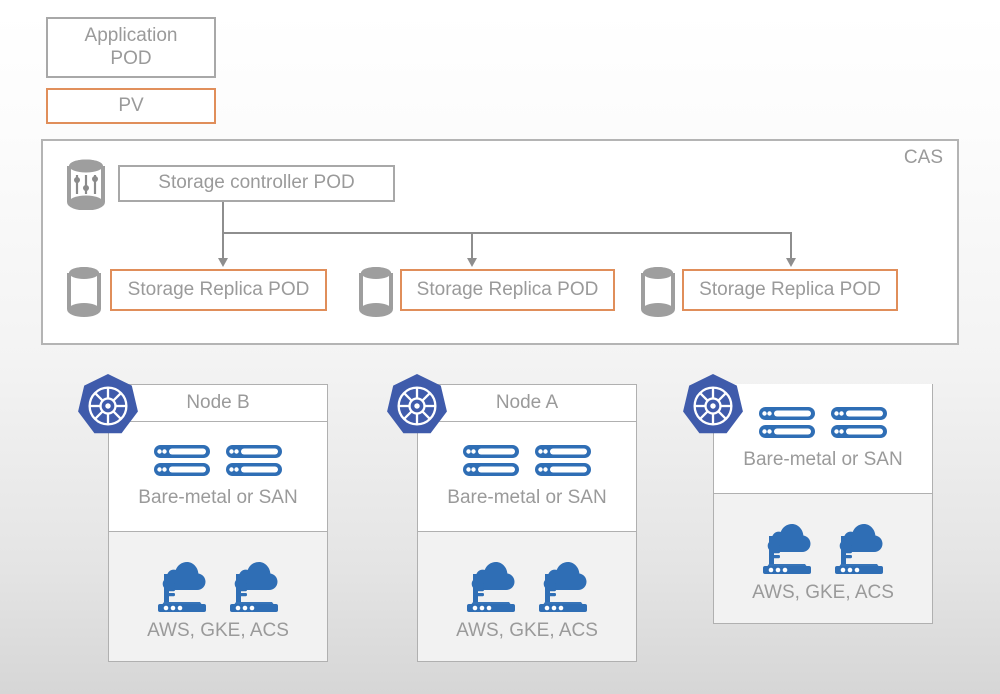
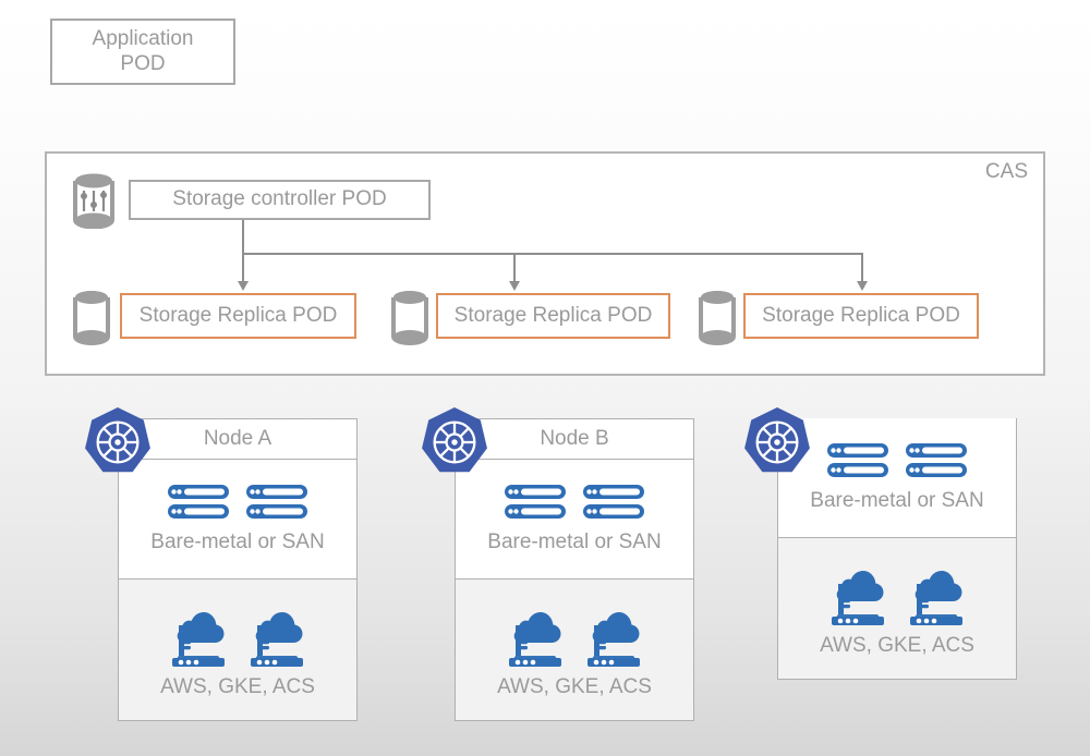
  Application
  POD
- PV
  CAS
  Storage controller POD
  Storage Replica POD
  Storage Replica POD
  Storage Replica POD
- Node B
+ Node A
  Bare-metal or SAN
  AWS, GKE, ACS
- Node A
+ Node B
  Bare-metal or SAN
  AWS, GKE, ACS
  Bare-metal or SAN
  AWS, GKE, ACS
